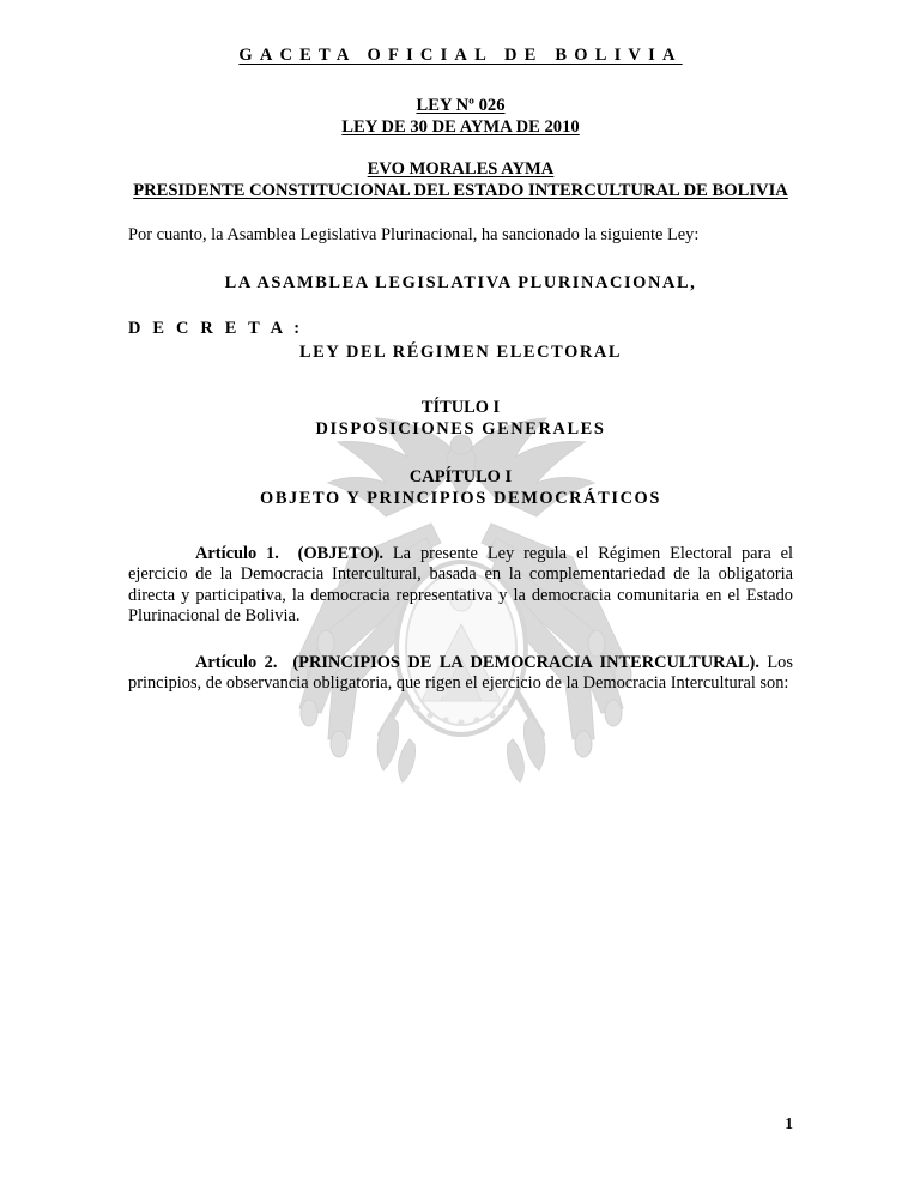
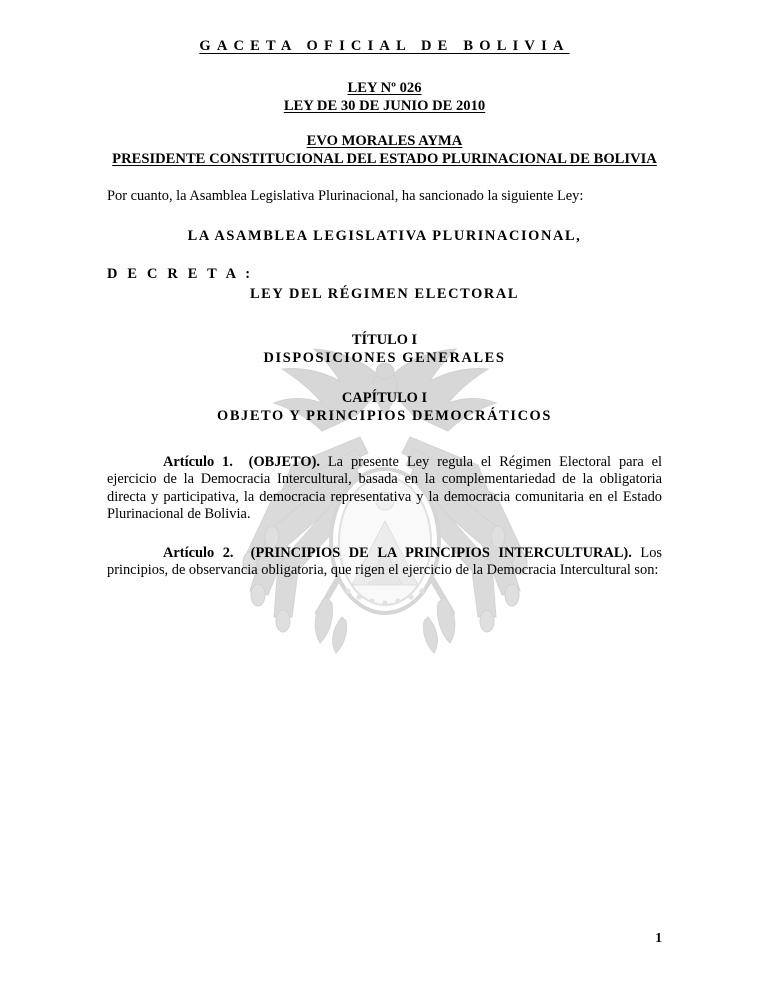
  GACETA OFICIAL DE BOLIVIA
  LEY Nº 026
- LEY DE 30 DE AYMA DE 2010
+ LEY DE 30 DE JUNIO DE 2010
  EVO MORALES AYMA
- PRESIDENTE CONSTITUCIONAL DEL ESTADO INTERCULTURAL DE BOLIVIA
+ PRESIDENTE CONSTITUCIONAL DEL ESTADO PLURINACIONAL DE BOLIVIA
  Por cuanto, la Asamblea Legislativa Plurinacional, ha sancionado la siguiente Ley:
  LA ASAMBLEA LEGISLATIVA PLURINACIONAL,
  D E C R E T A :
  LEY DEL RÉGIMEN ELECTORAL
  TÍTULO I
  DISPOSICIONES GENERALES
  CAPÍTULO I
  OBJETO Y PRINCIPIOS DEMOCRÁTICOS
  Artículo 1. (OBJETO). La presente Ley regula el Régimen Electoral para el ejercicio de la Democracia Intercultural, basada en la complementariedad de la obligatoria directa y participativa, la democracia representativa y la democracia comunitaria en el Estado Plurinacional de Bolivia.
- Artículo 2. (PRINCIPIOS DE LA DEMOCRACIA INTERCULTURAL). Los principios, de observancia obligatoria, que rigen el ejercicio de la Democracia Intercultural son:
+ Artículo 2. (PRINCIPIOS DE LA PRINCIPIOS INTERCULTURAL). Los principios, de observancia obligatoria, que rigen el ejercicio de la Democracia Intercultural son:
  1
